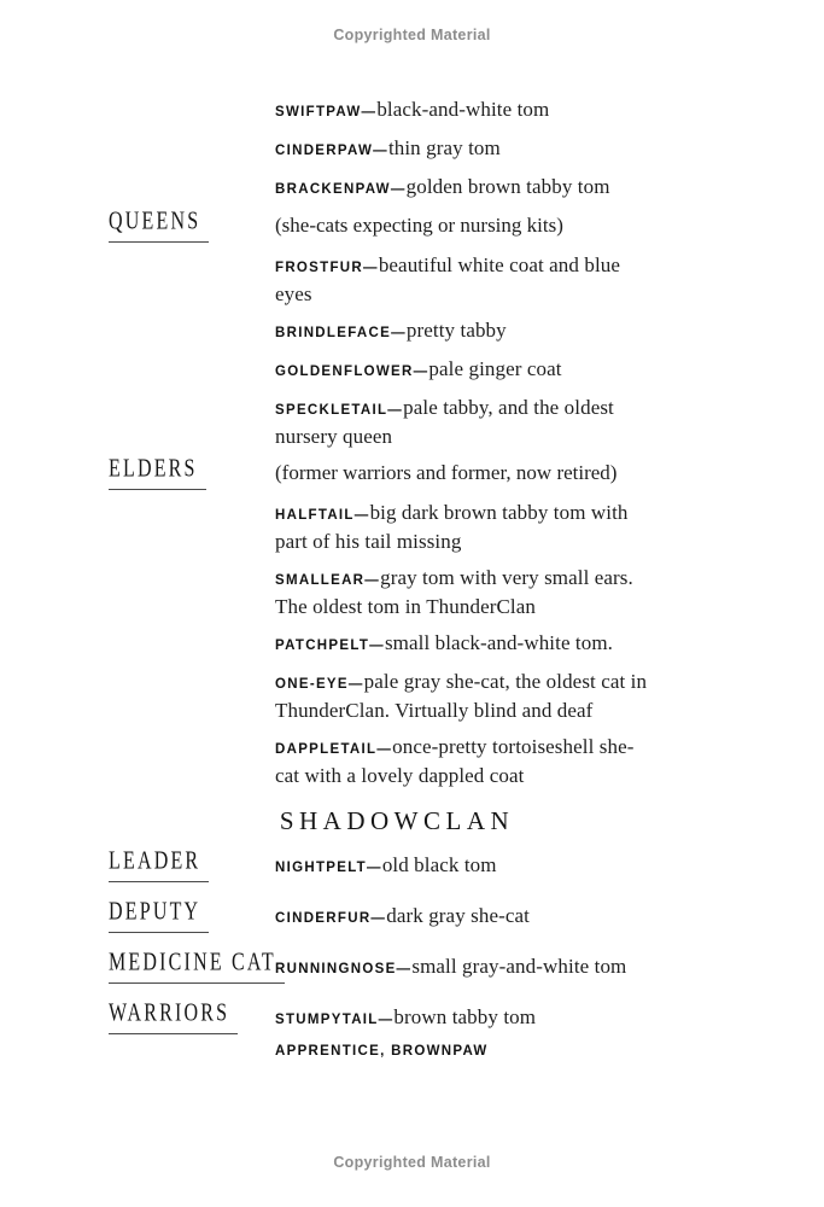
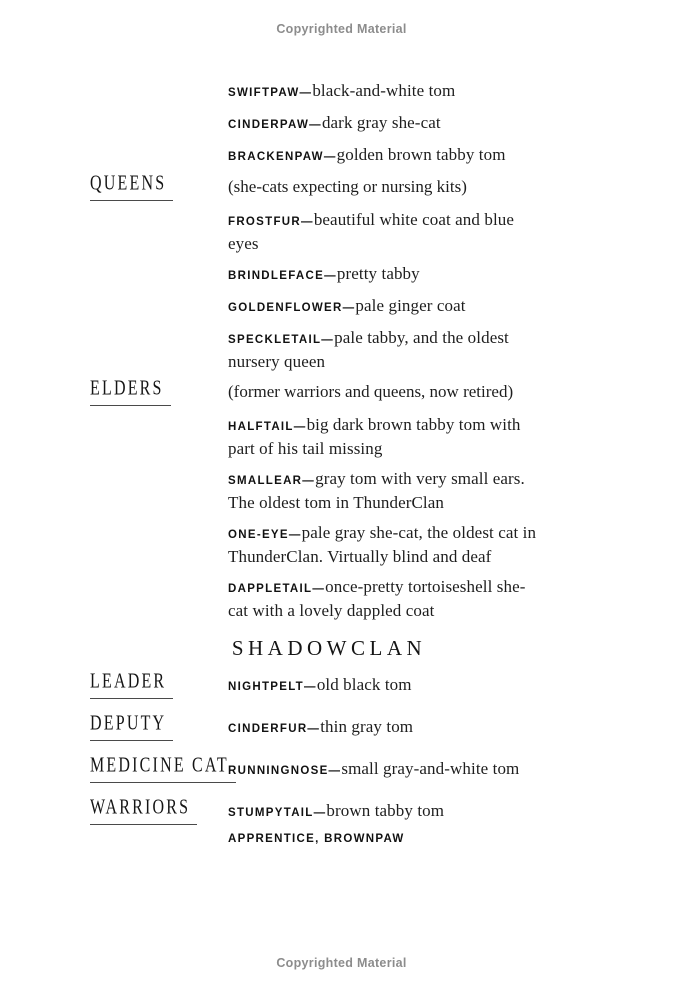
  Copyrighted Material
  SWIFTPAW—black-and-white tom
- CINDERPAW—thin gray tom
+ CINDERPAW—dark gray she-cat
  BRACKENPAW—golden brown tabby tom
  QUEENS
  (she-cats expecting or nursing kits)
  FROSTFUR—beautiful white coat and blue
  eyes
  BRINDLEFACE—pretty tabby
  GOLDENFLOWER—pale ginger coat
  SPECKLETAIL—pale tabby, and the oldest
  nursery queen
  ELDERS
- (former warriors and former, now retired)
+ (former warriors and queens, now retired)
  HALFTAIL—big dark brown tabby tom with
  part of his tail missing
  SMALLEAR—gray tom with very small ears.
  The oldest tom in ThunderClan
- PATCHPELT—small black-and-white tom.
  ONE-EYE—pale gray she-cat, the oldest cat in
  ThunderClan. Virtually blind and deaf
  DAPPLETAIL—once-pretty tortoiseshell she-
  cat with a lovely dappled coat
  SHADOWCLAN
  LEADER
  NIGHTPELT—old black tom
  DEPUTY
- CINDERFUR—dark gray she-cat
+ CINDERFUR—thin gray tom
  MEDICINE CAT
  RUNNINGNOSE—small gray-and-white tom
  WARRIORS
  STUMPYTAIL—brown tabby tom
  APPRENTICE, BROWNPAW
  Copyrighted Material
